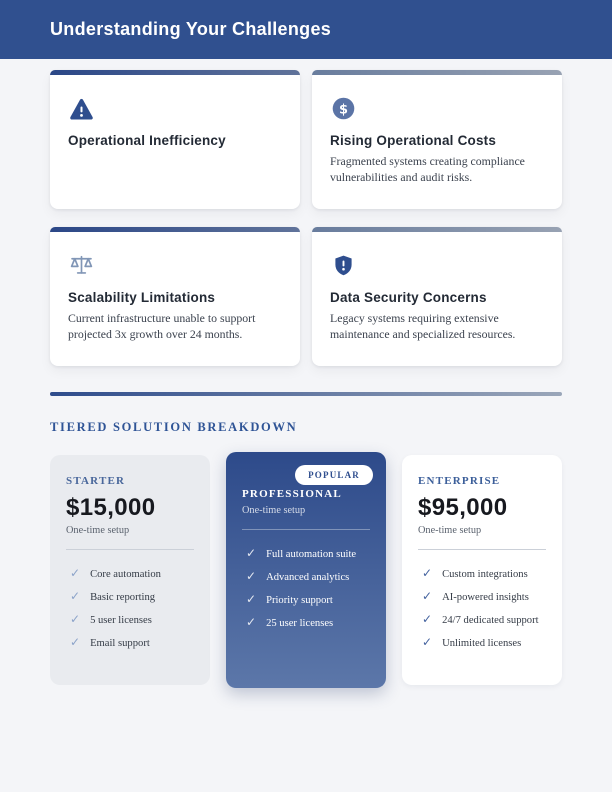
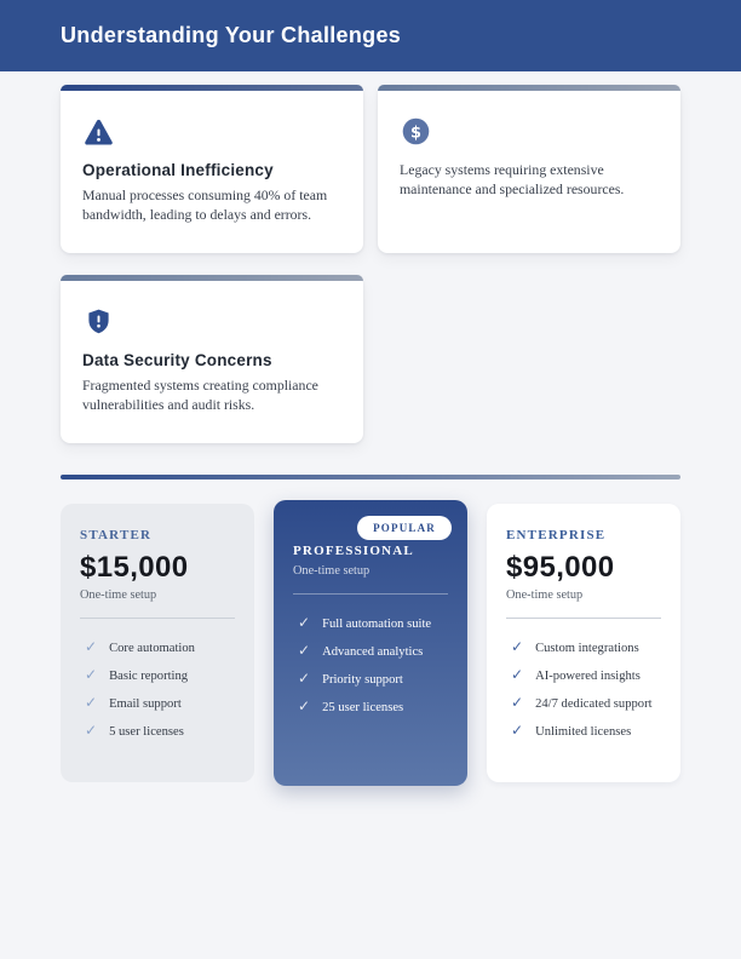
  Understanding Your Challenges
  Operational Inefficiency
+ Manual processes consuming 40% of team bandwidth, leading to delays and errors.
  $
- Rising Operational Costs
- Fragmented systems creating compliance vulnerabilities and audit risks.
+ Legacy systems requiring extensive maintenance and specialized resources.
- Scalability Limitations
- Current infrastructure unable to support projected 3x growth over 24 months.
  Data Security Concerns
- Legacy systems requiring extensive maintenance and specialized resources.
+ Fragmented systems creating compliance vulnerabilities and audit risks.
- TIERED SOLUTION BREAKDOWN
  STARTER
  $15,000
  One-time setup
  ✓
  Core automation
  ✓
  Basic reporting
  ✓
- 5 user licenses
+ Email support
  ✓
- Email support
+ 5 user licenses
  POPULAR
  PROFESSIONAL
  One-time setup
  ✓
  Full automation suite
  ✓
  Advanced analytics
  ✓
  Priority support
  ✓
  25 user licenses
  ENTERPRISE
  $95,000
  One-time setup
  ✓
  Custom integrations
  ✓
  AI-powered insights
  ✓
  24/7 dedicated support
  ✓
  Unlimited licenses
